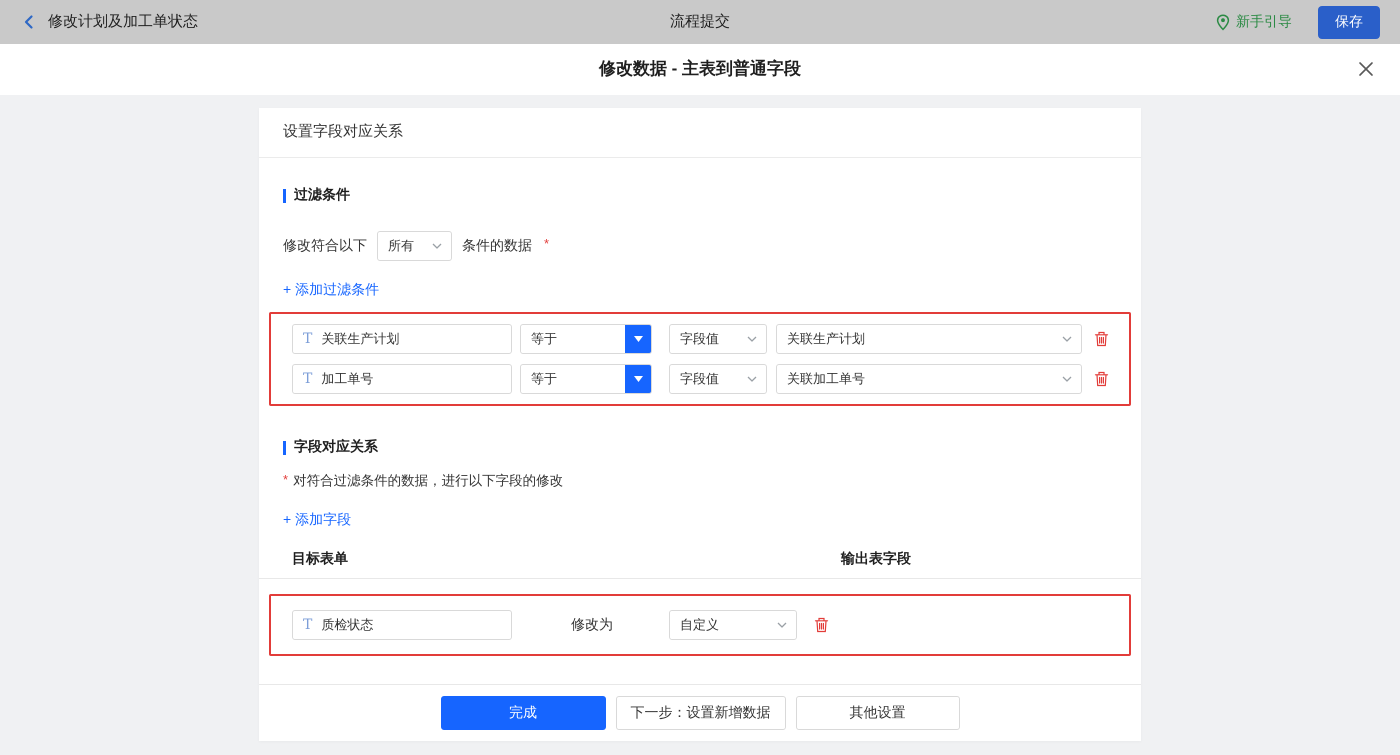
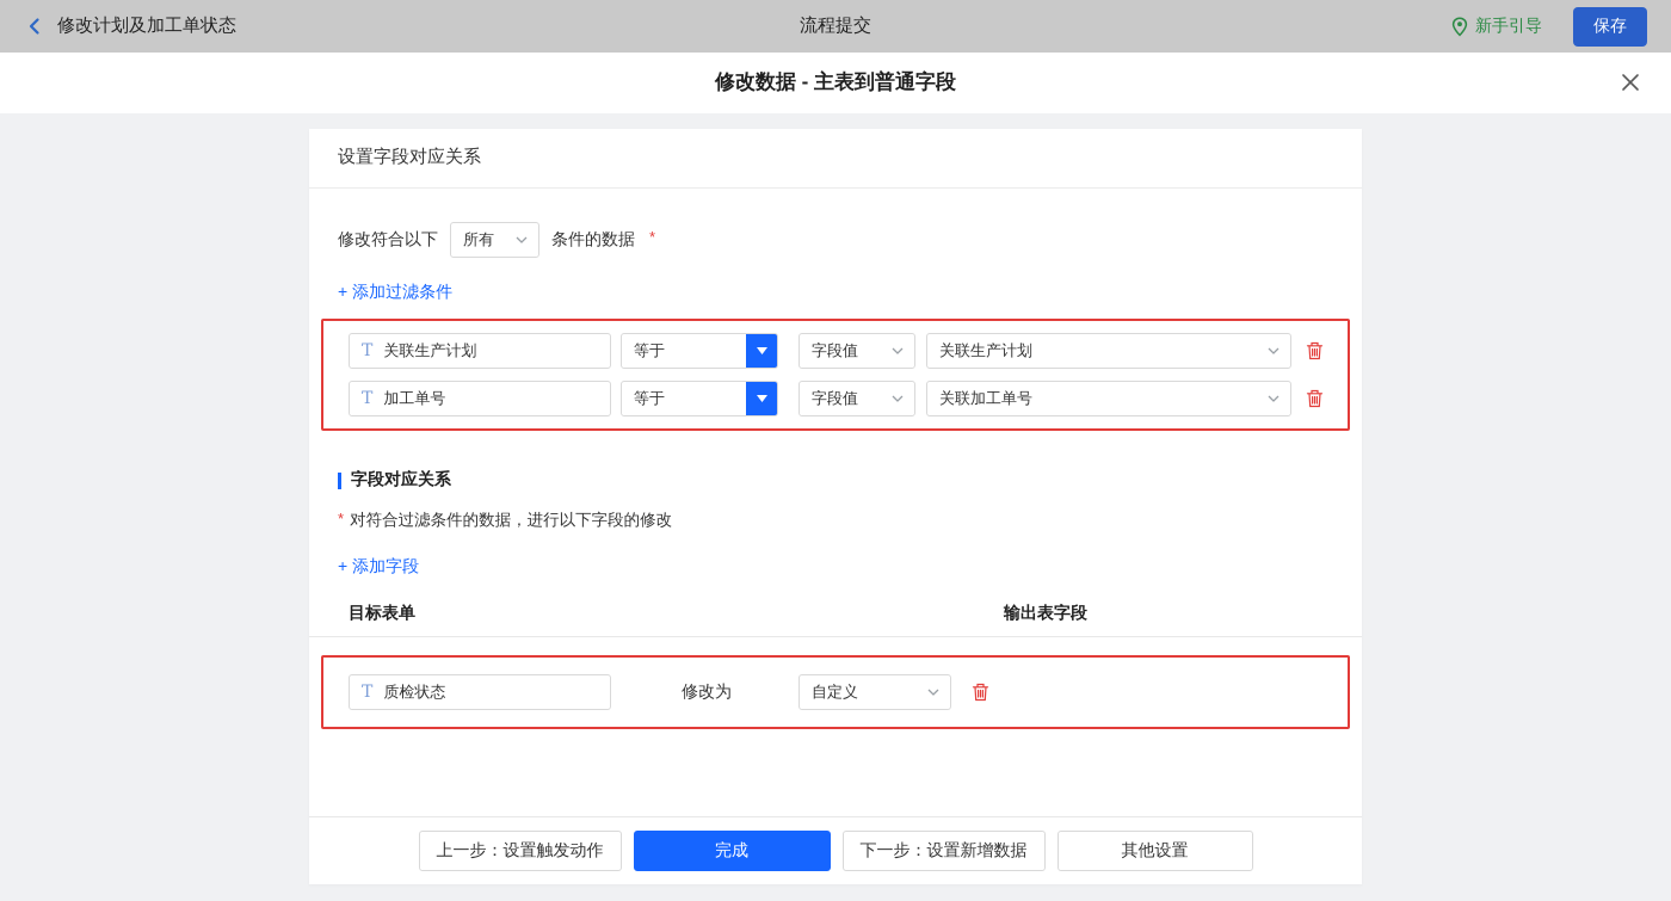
  修改计划及加工单状态
  流程提交
  新手引导
  保存
  修改数据 - 主表到普通字段
  设置字段对应关系
- 过滤条件
  修改符合以下
  所有
  条件的数据
  *
  + 添加过滤条件
  T
  关联生产计划
  等于
  字段值
  关联生产计划
  T
  加工单号
  等于
  字段值
  关联加工单号
  字段对应关系
  *
  对符合过滤条件的数据，进行以下字段的修改
  + 添加字段
  目标表单
  输出表字段
  T
  质检状态
  修改为
  自定义
+ 上一步：设置触发动作
  完成
  下一步：设置新增数据
  其他设置
